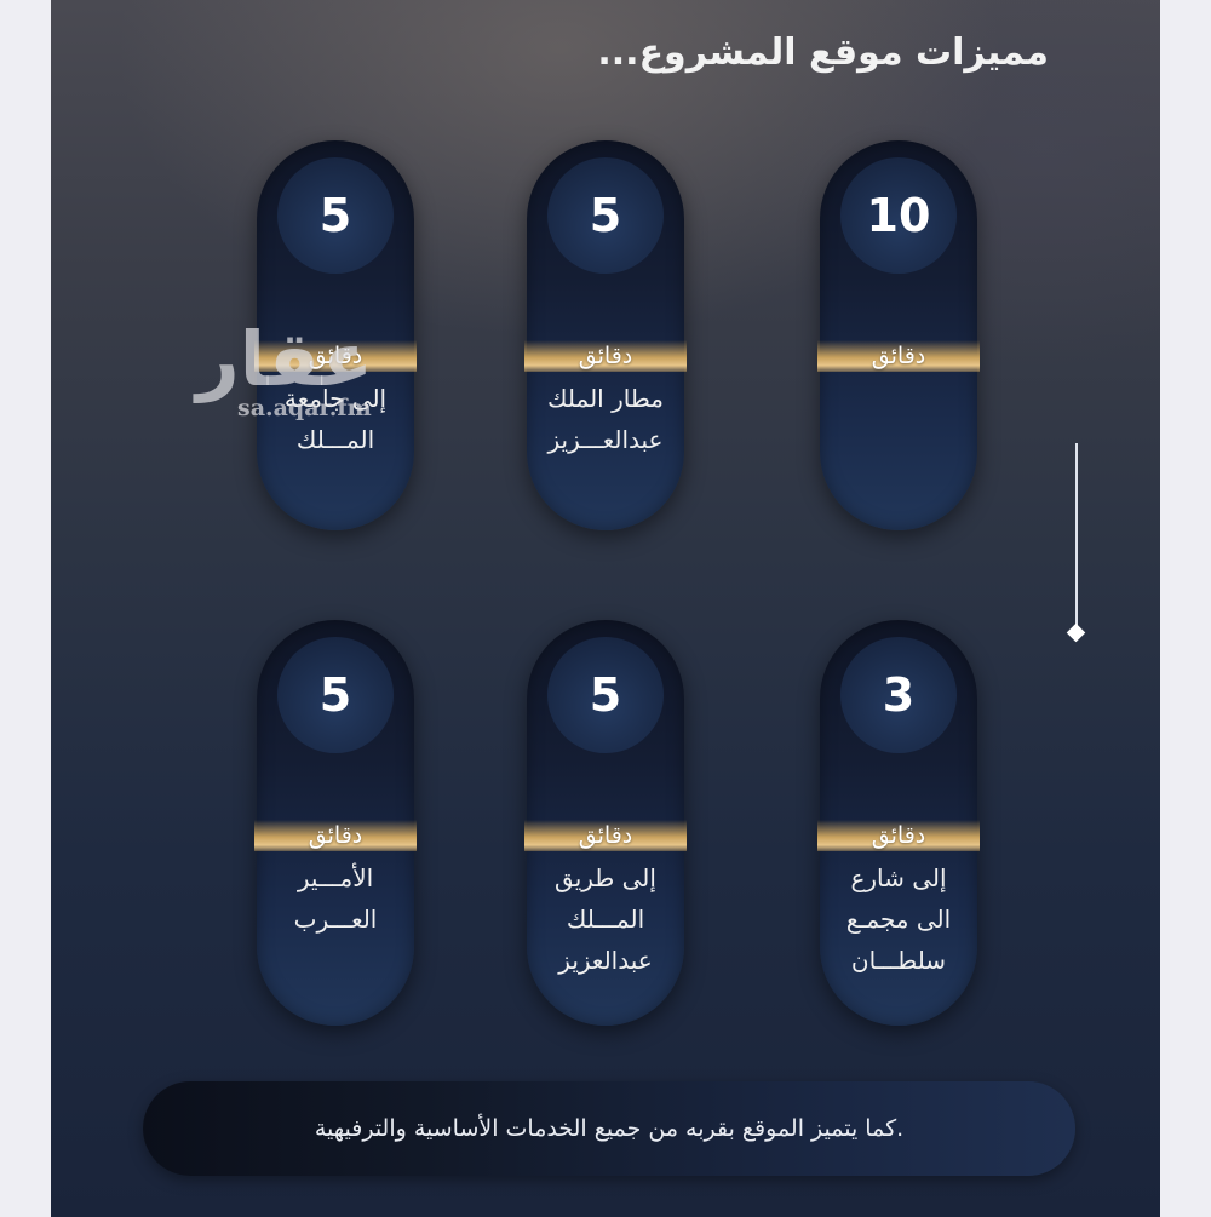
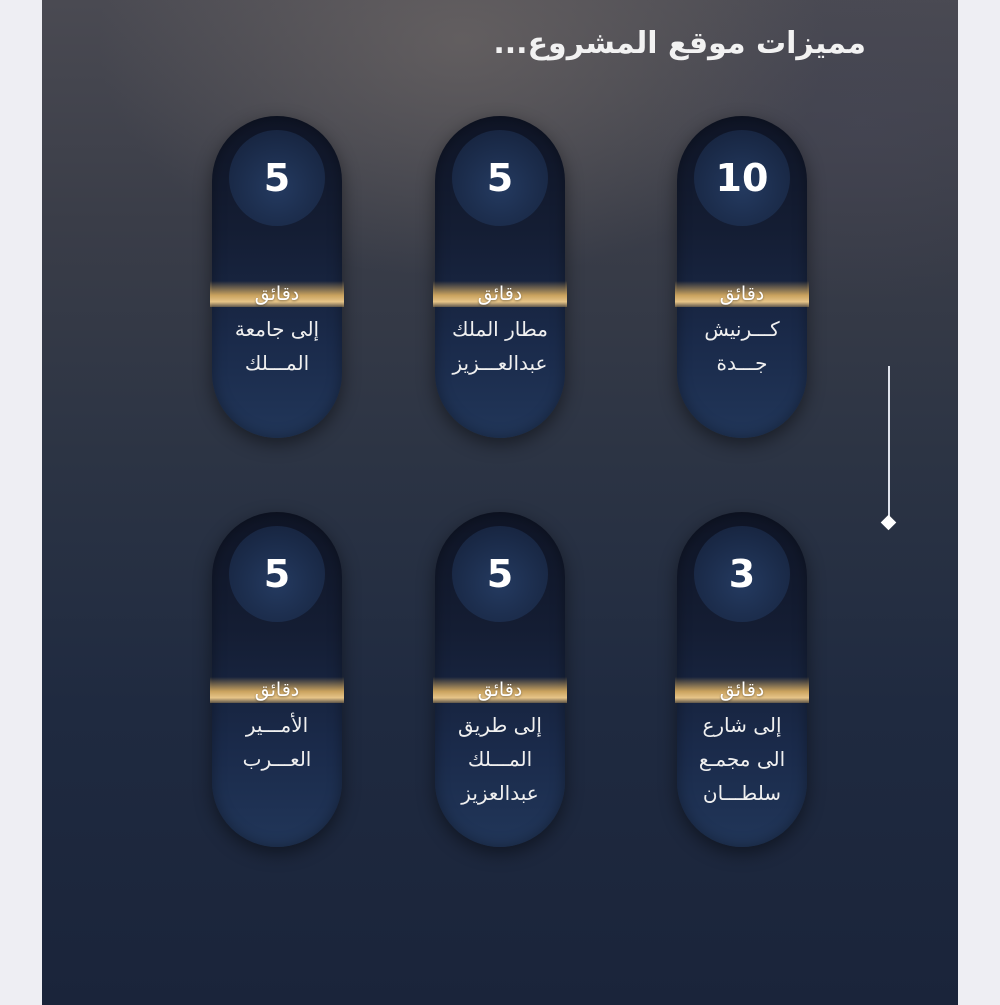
  مميزات موقع المشروع...
  10
  دقائق
+ كـــرنيش
+ جـــدة
  5
  دقائق
  مطار الملك
  عبدالعـــزيز
  5
  دقائق
  إلى جامعة
  المـــلك
  3
  دقائق
  إلى شارع
  الى مجمـع
  سلطـــان
  5
  دقائق
  إلى طريق
  المـــلك
  عبدالعزيز
  5
  دقائق
  الأمـــير
  العـــرب
- .كما يتميز الموقع بقربه من جميع الخدمات الأساسية والترفيهية
- عقار
- sa.aqar.fm
